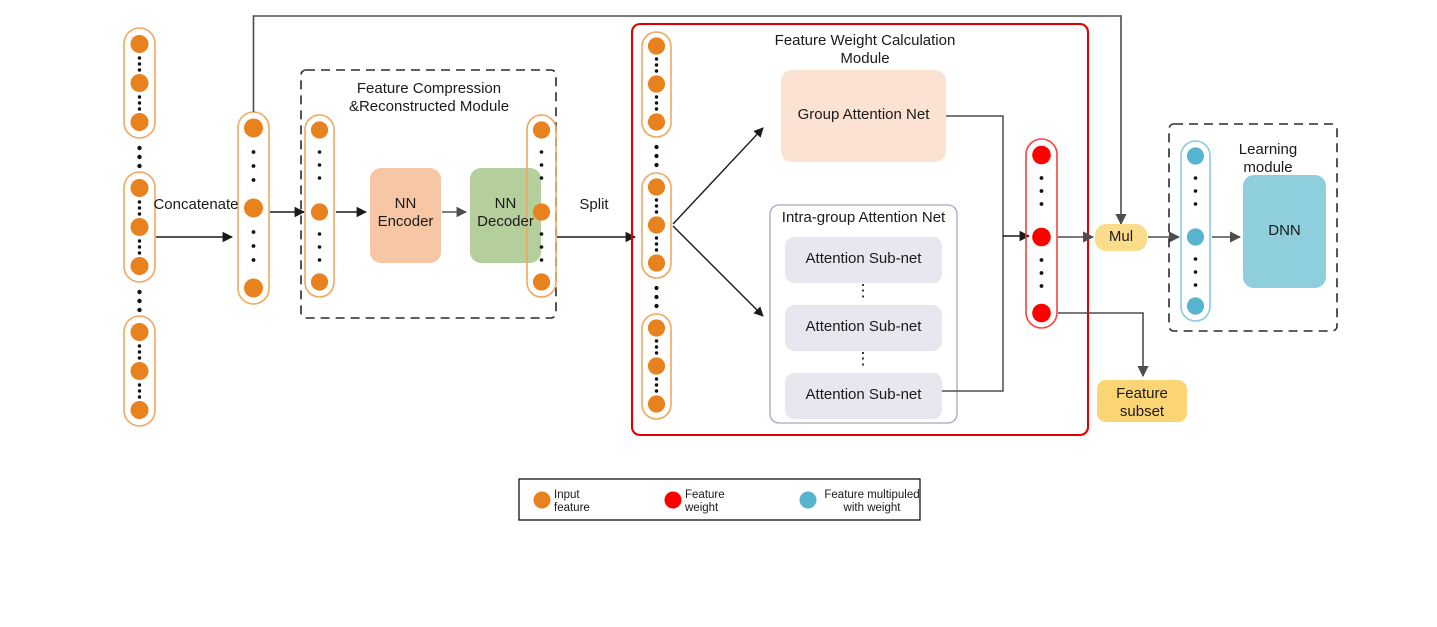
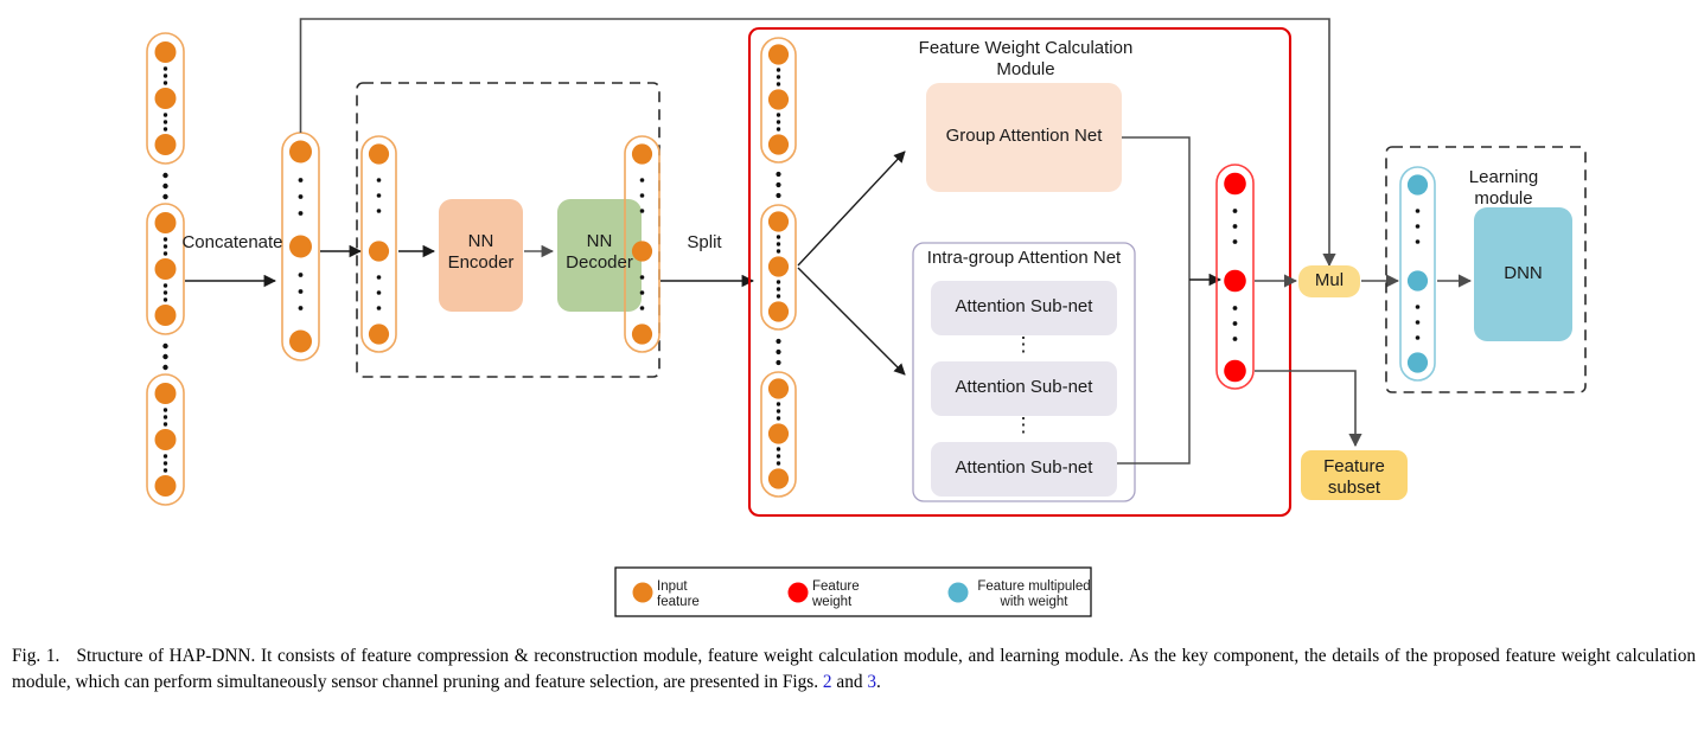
  Concatenate
  Split
- Feature Compression
- &Reconstructed Module
  NN
  Encoder
  NN
  Decoder
  Feature Weight Calculation
  Module
  Group Attention Net
  Intra-group Attention Net
  Attention Sub-net
  Attention Sub-net
  Attention Sub-net
  ⋮
  ⋮
  Mul
  Feature
  subset
  Learning
  module
  DNN
  Input
  feature
  Feature
  weight
  Feature multipuled
  with weight
+ Fig. 1. Structure of HAP-DNN. It consists of feature compression & reconstruction module, feature weight calculation module, and learning module. As the key component, the details of the proposed feature weight calculation module, which can perform simultaneously sensor channel pruning and feature selection, are presented in Figs. 2 and 3.
